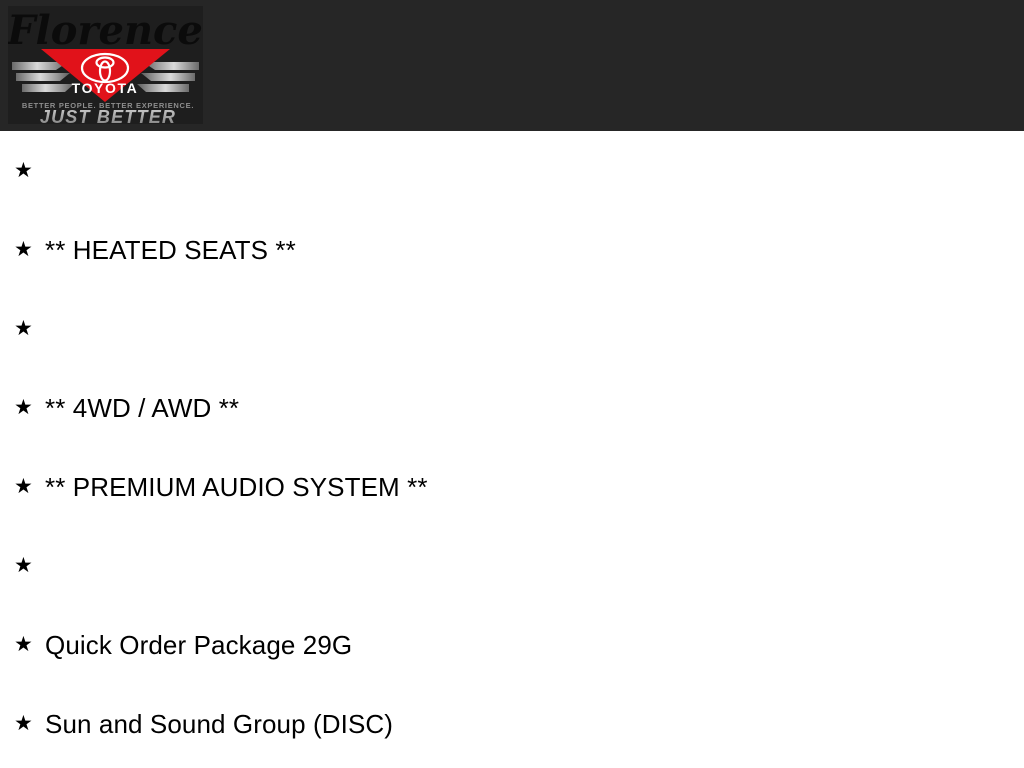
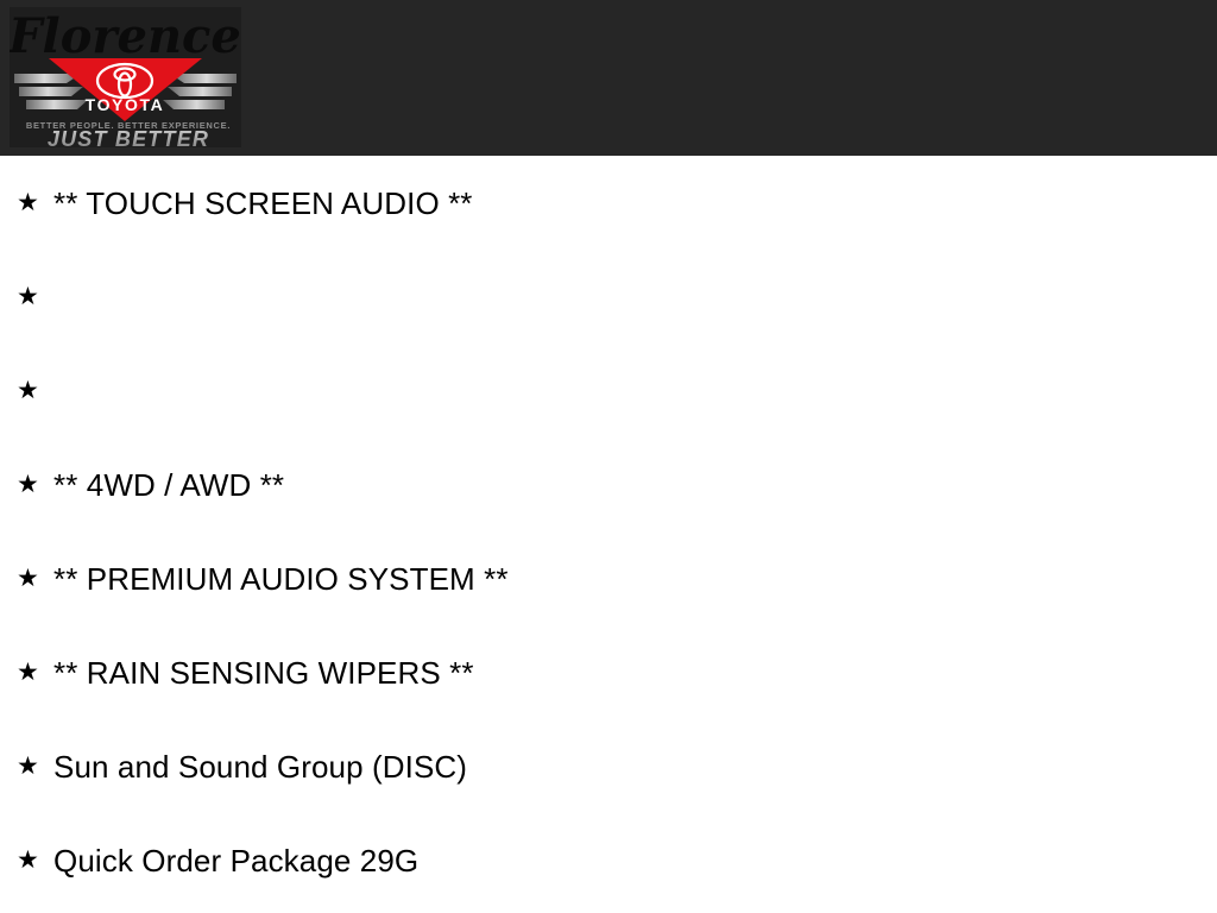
  TOYOTA
  Florence
  BETTER PEOPLE. BETTER EXPERIENCE.
  JUST BETTER
  ★
+ ** TOUCH SCREEN AUDIO **
  ★
- ** HEATED SEATS **
  ★
  ★
  ** 4WD / AWD **
  ★
  ** PREMIUM AUDIO SYSTEM **
  ★
+ ** RAIN SENSING WIPERS **
  ★
- Quick Order Package 29G
+ Sun and Sound Group (DISC)
  ★
- Sun and Sound Group (DISC)
+ Quick Order Package 29G
